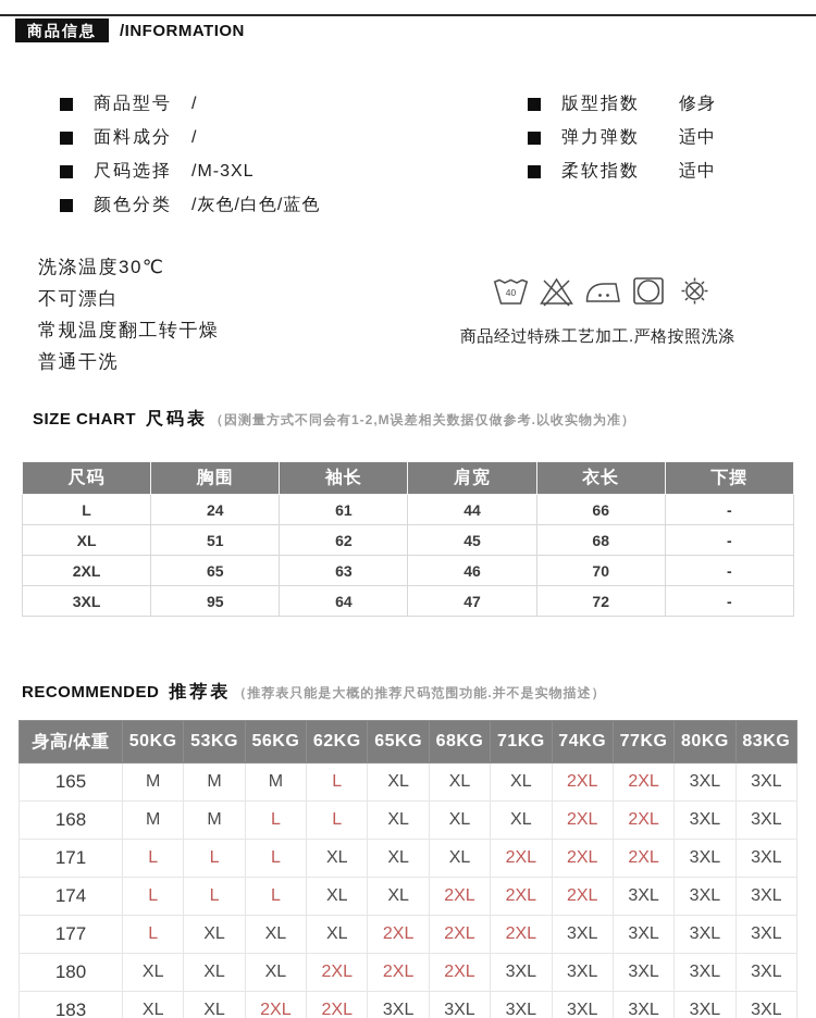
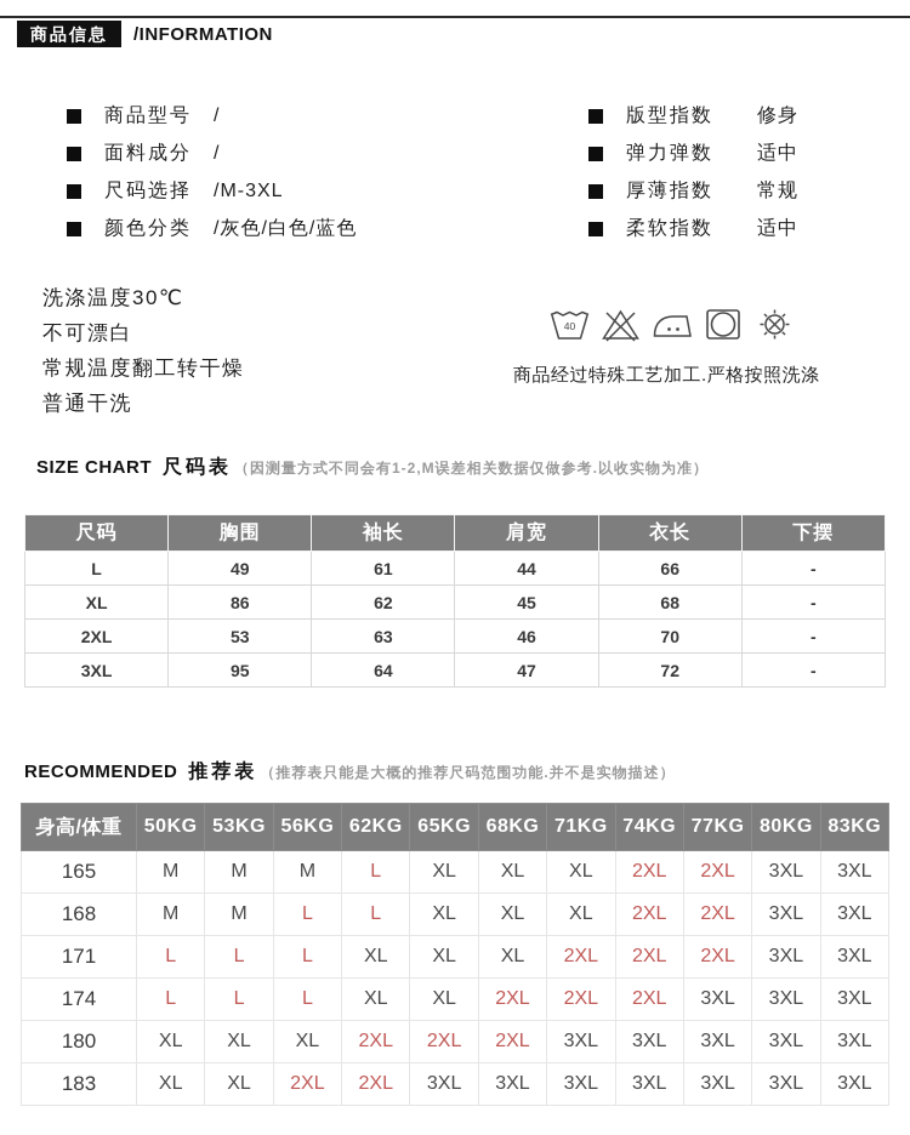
  商品信息
  /INFORMATION
  商品型号
  /
  面料成分
  /
  尺码选择
  /M-3XL
  颜色分类
  /灰色/白色/蓝色
  版型指数
  修身
  弹力弹数
  适中
+ 厚薄指数
+ 常规
  柔软指数
  适中
  洗涤温度30℃
  不可漂白
  常规温度翻工转干燥
  普通干洗
  40
  商品经过特殊工艺加工.严格按照洗涤
  SIZE CHART
  尺码表
  （因测量方式不同会有1-2,M误差相关数据仅做参考.以收实物为准）
  尺码	胸围	袖长	肩宽	衣长	下摆
- L	24	61	44	66	-
+ L	49	61	44	66	-
- XL	51	62	45	68	-
+ XL	86	62	45	68	-
- 2XL	65	63	46	70	-
+ 2XL	53	63	46	70	-
  3XL	95	64	47	72	-
  RECOMMENDED
  推荐表
  （推荐表只能是大概的推荐尺码范围功能.并不是实物描述）
  身高/体重	50KG	53KG	56KG	62KG	65KG	68KG	71KG	74KG	77KG	80KG	83KG
  165	M	M	M	L	XL	XL	XL	2XL	2XL	3XL	3XL
  168	M	M	L	L	XL	XL	XL	2XL	2XL	3XL	3XL
  171	L	L	L	XL	XL	XL	2XL	2XL	2XL	3XL	3XL
  174	L	L	L	XL	XL	2XL	2XL	2XL	3XL	3XL	3XL
- 177	L	XL	XL	XL	2XL	2XL	2XL	3XL	3XL	3XL	3XL
  180	XL	XL	XL	2XL	2XL	2XL	3XL	3XL	3XL	3XL	3XL
  183	XL	XL	2XL	2XL	3XL	3XL	3XL	3XL	3XL	3XL	3XL
